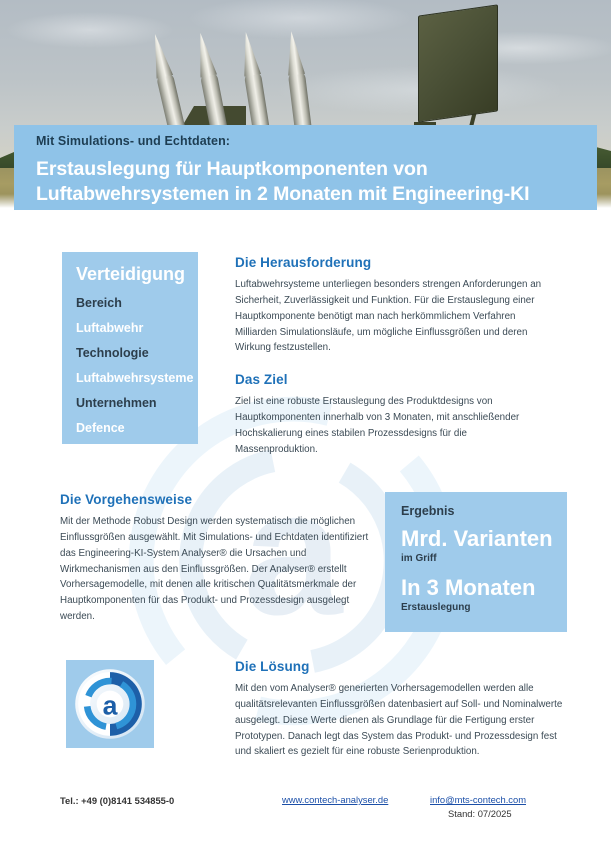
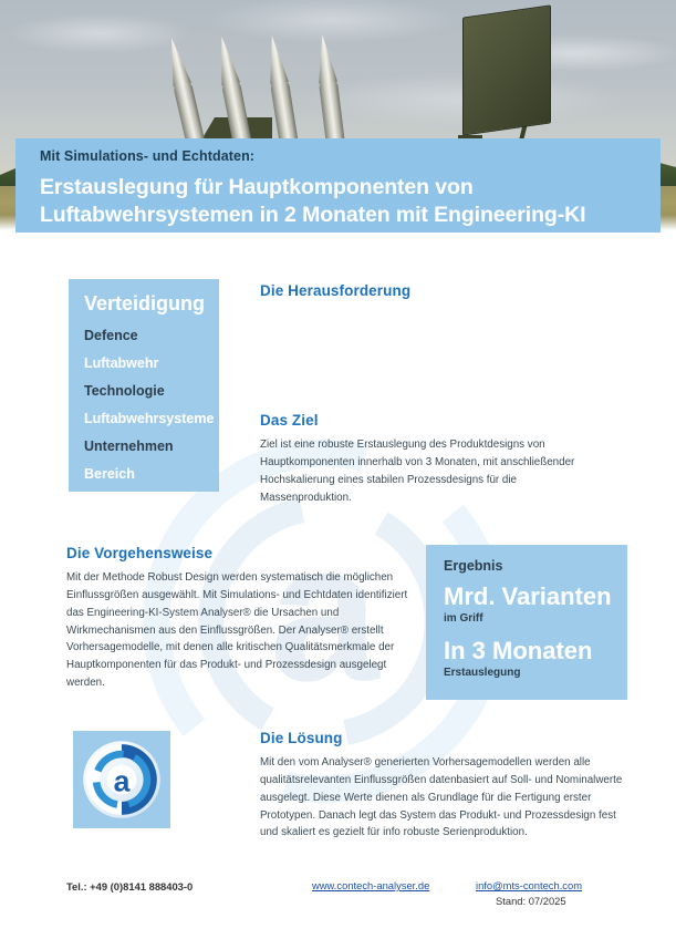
  Mit Simulations- und Echtdaten:
  Erstauslegung für Hauptkomponenten von Luftabwehrsystemen in 2 Monaten mit Engineering-KI
  a
  Verteidigung
- Bereich
+ Defence
  Luftabwehr
  Technologie
  Luftabwehrsysteme
  Unternehmen
- Defence
+ Bereich
  Die Herausforderung
- Luftabwehrsysteme unterliegen besonders strengen Anforderungen an Sicherheit, Zuverlässigkeit und Funktion. Für die Erstauslegung einer Hauptkomponente benötigt man nach herkömmlichem Verfahren Milliarden Simulationsläufe, um mögliche Einflussgrößen und deren Wirkung festzustellen.
  Das Ziel
  Ziel ist eine robuste Erstauslegung des Produktdesigns von Hauptkomponenten innerhalb von 3 Monaten, mit anschließender Hochskalierung eines stabilen Prozessdesigns für die Massenproduktion.
  Die Vorgehensweise
  Mit der Methode Robust Design werden systematisch die möglichen Einflussgrößen ausgewählt. Mit Simulations- und Echtdaten identifiziert das Engineering-KI-System Analyser® die Ursachen und Wirkmechanismen aus den Einflussgrößen. Der Analyser® erstellt Vorhersagemodelle, mit denen alle kritischen Qualitätsmerkmale der Hauptkomponenten für das Produkt- und Prozessdesign ausgelegt werden.
  Die Lösung
- Mit den vom Analyser® generierten Vorhersagemodellen werden alle qualitätsrelevanten Einflussgrößen datenbasiert auf Soll- und Nominalwerte ausgelegt. Diese Werte dienen als Grundlage für die Fertigung erster Prototypen. Danach legt das System das Produkt- und Prozessdesign fest und skaliert es gezielt für eine robuste Serienproduktion.
+ Mit den vom Analyser® generierten Vorhersagemodellen werden alle qualitätsrelevanten Einflussgrößen datenbasiert auf Soll- und Nominalwerte ausgelegt. Diese Werte dienen als Grundlage für die Fertigung erster Prototypen. Danach legt das System das Produkt- und Prozessdesign fest und skaliert es gezielt für info robuste Serienproduktion.
  Ergebnis
  Mrd. Varianten
  im Griff
  In 3 Monaten
  Erstauslegung
  a
- Tel.: +49 (0)8141 534855-0
+ Tel.: +49 (0)8141 888403-0
  www.contech-analyser.de
  info@mts-contech.com
  Stand: 07/2025
